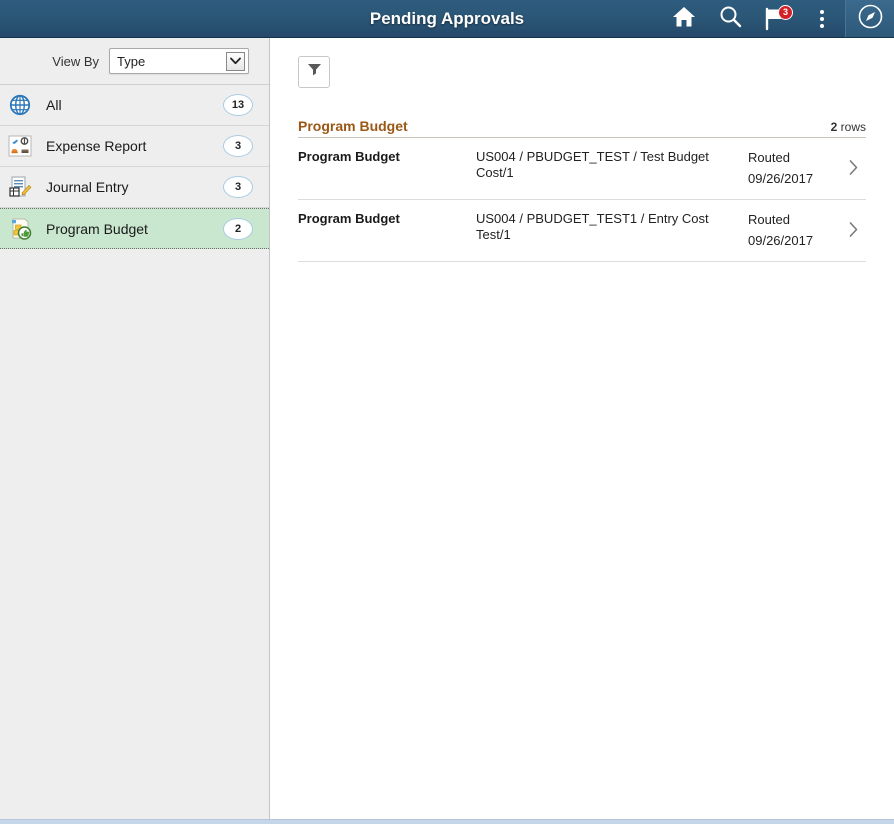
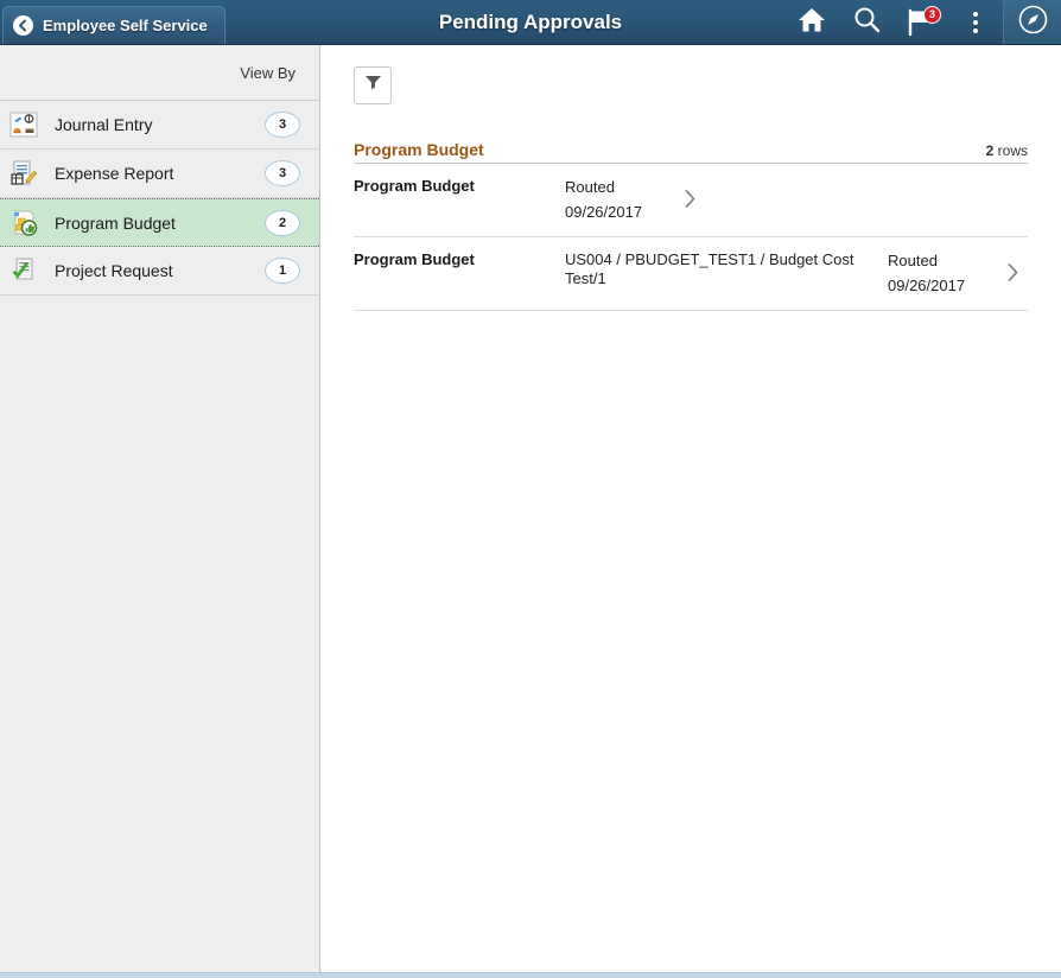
+ Employee Self Service
  Pending Approvals
  3
  View By
- Type
- All
- 13
- Expense Report
+ Journal Entry
  3
- Journal Entry
+ Expense Report
  3
  Program Budget
  2
+ Project Request
+ 1
  Program Budget
  2 rows
  Program Budget
- US004 / PBUDGET_TEST / Test Budget Cost/1
  Routed
  09/26/2017
  Program Budget
- US004 / PBUDGET_TEST1 / Entry Cost Test/1
+ US004 / PBUDGET_TEST1 / Budget Cost Test/1
  Routed
  09/26/2017
